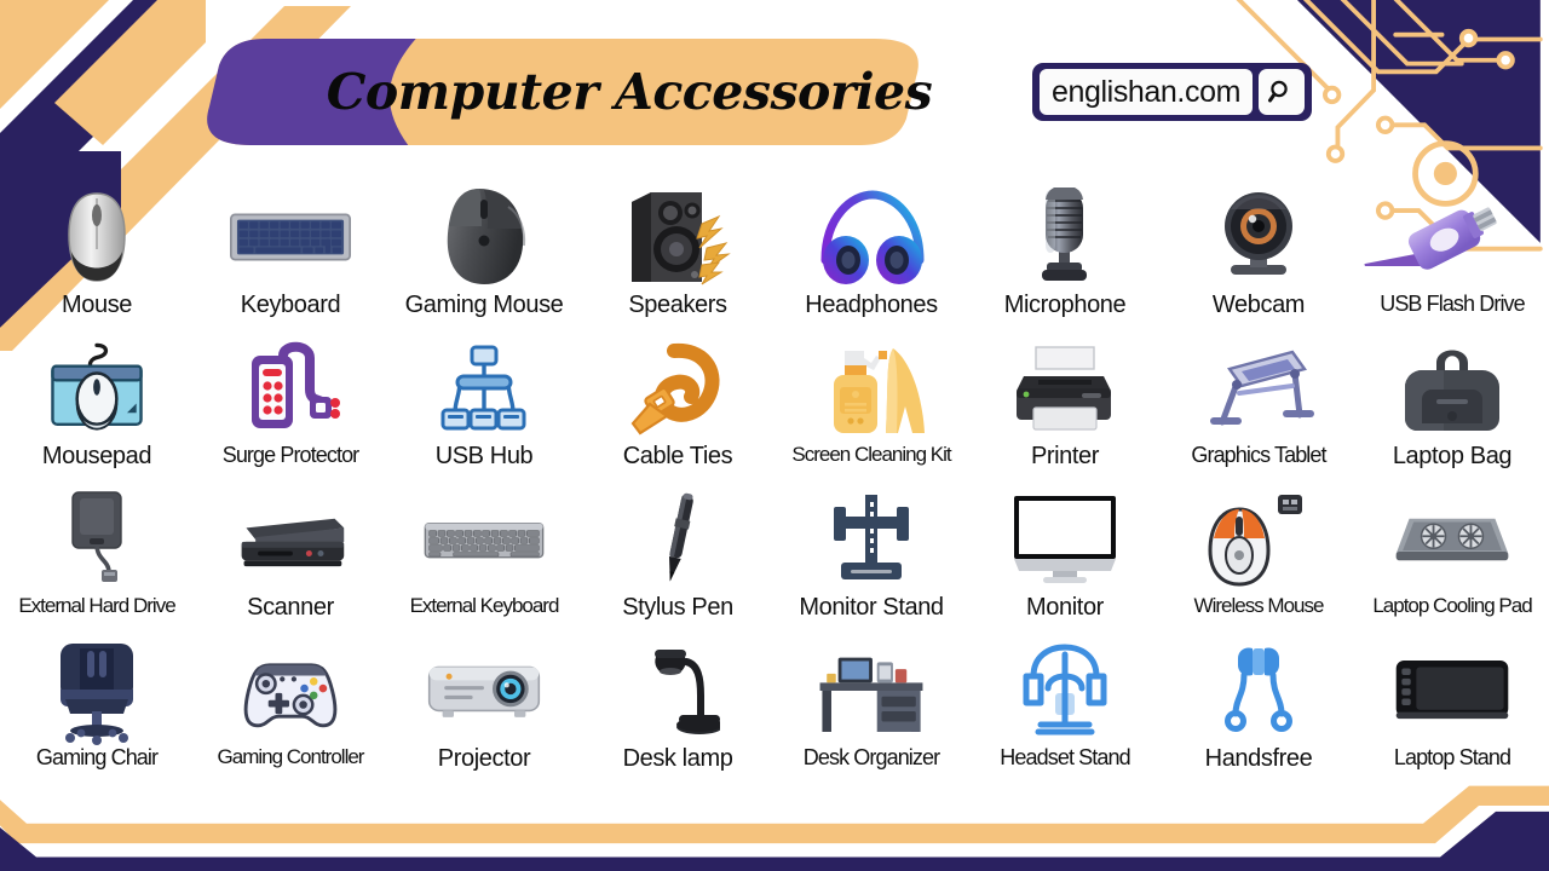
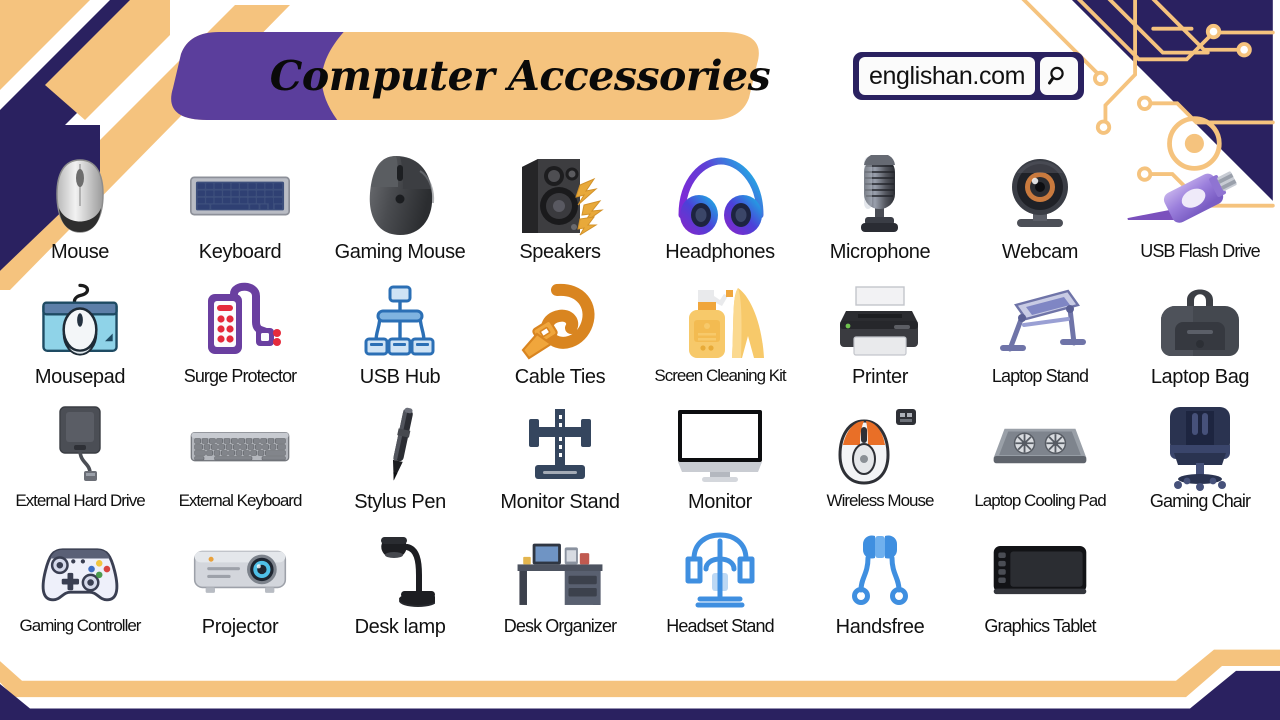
  Computer Accessories
  englishan.com
  Mouse
  Keyboard
  Gaming Mouse
  Speakers
  Headphones
  Microphone
  Webcam
  USB Flash Drive
  Mousepad
  Surge Protector
  USB Hub
  Cable Ties
  Screen Cleaning Kit
  Printer
- Graphics Tablet
+ Laptop Stand
  Laptop Bag
  External Hard Drive
- Scanner
  External Keyboard
  Stylus Pen
  Monitor Stand
  Monitor
  Wireless Mouse
  Laptop Cooling Pad
  Gaming Chair
  Gaming Controller
  Projector
  Desk lamp
  Desk Organizer
  Headset Stand
  Handsfree
- Laptop Stand
+ Graphics Tablet
